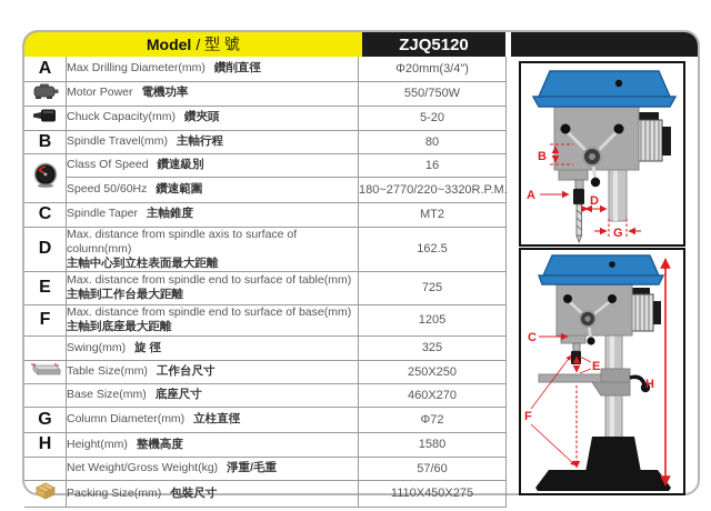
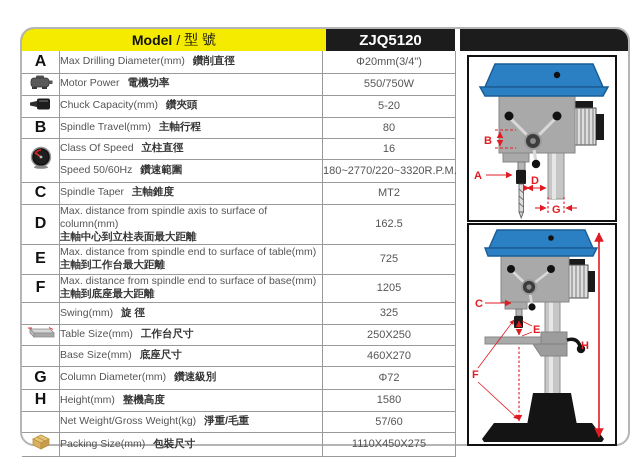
  Model
  /
  型 號
  ZJQ5120
  A	Max Drilling Diameter(mm) 鑽削直徑	Φ20mm(3/4")
  	Motor Power 電機功率	550/750W
  	Chuck Capacity(mm) 鑽夾頭	5-20
  B	Spindle Travel(mm) 主軸行程	80
- 	Class Of Speed 鑽速級別	16
+ 	Class Of Speed 立柱直徑	16
  Speed 50/60Hz 鑽速範圍	180~2770/220~3320R.P.M.
  C	Spindle Taper 主軸錐度	MT2
  D	Max. distance from spindle axis to surface of column(mm)主軸中心到立柱表面最大距離	162.5
  E	Max. distance from spindle end to surface of table(mm)主軸到工作台最大距離	725
  F	Max. distance from spindle end to surface of base(mm)主軸到底座最大距離	1205
  	Swing(mm) 旋 徑	325
  	Table Size(mm) 工作台尺寸	250X250
  	Base Size(mm) 底座尺寸	460X270
- G	Column Diameter(mm) 立柱直徑	Φ72
+ G	Column Diameter(mm) 鑽速級別	Φ72
  H	Height(mm) 整機高度	1580
  	Net Weight/Gross Weight(kg) 淨重/毛重	57/60
  	Packing Size(mm) 包裝尺寸	1110X450X275
  B
  A
  D
  G
  C
  E
  F
  H
